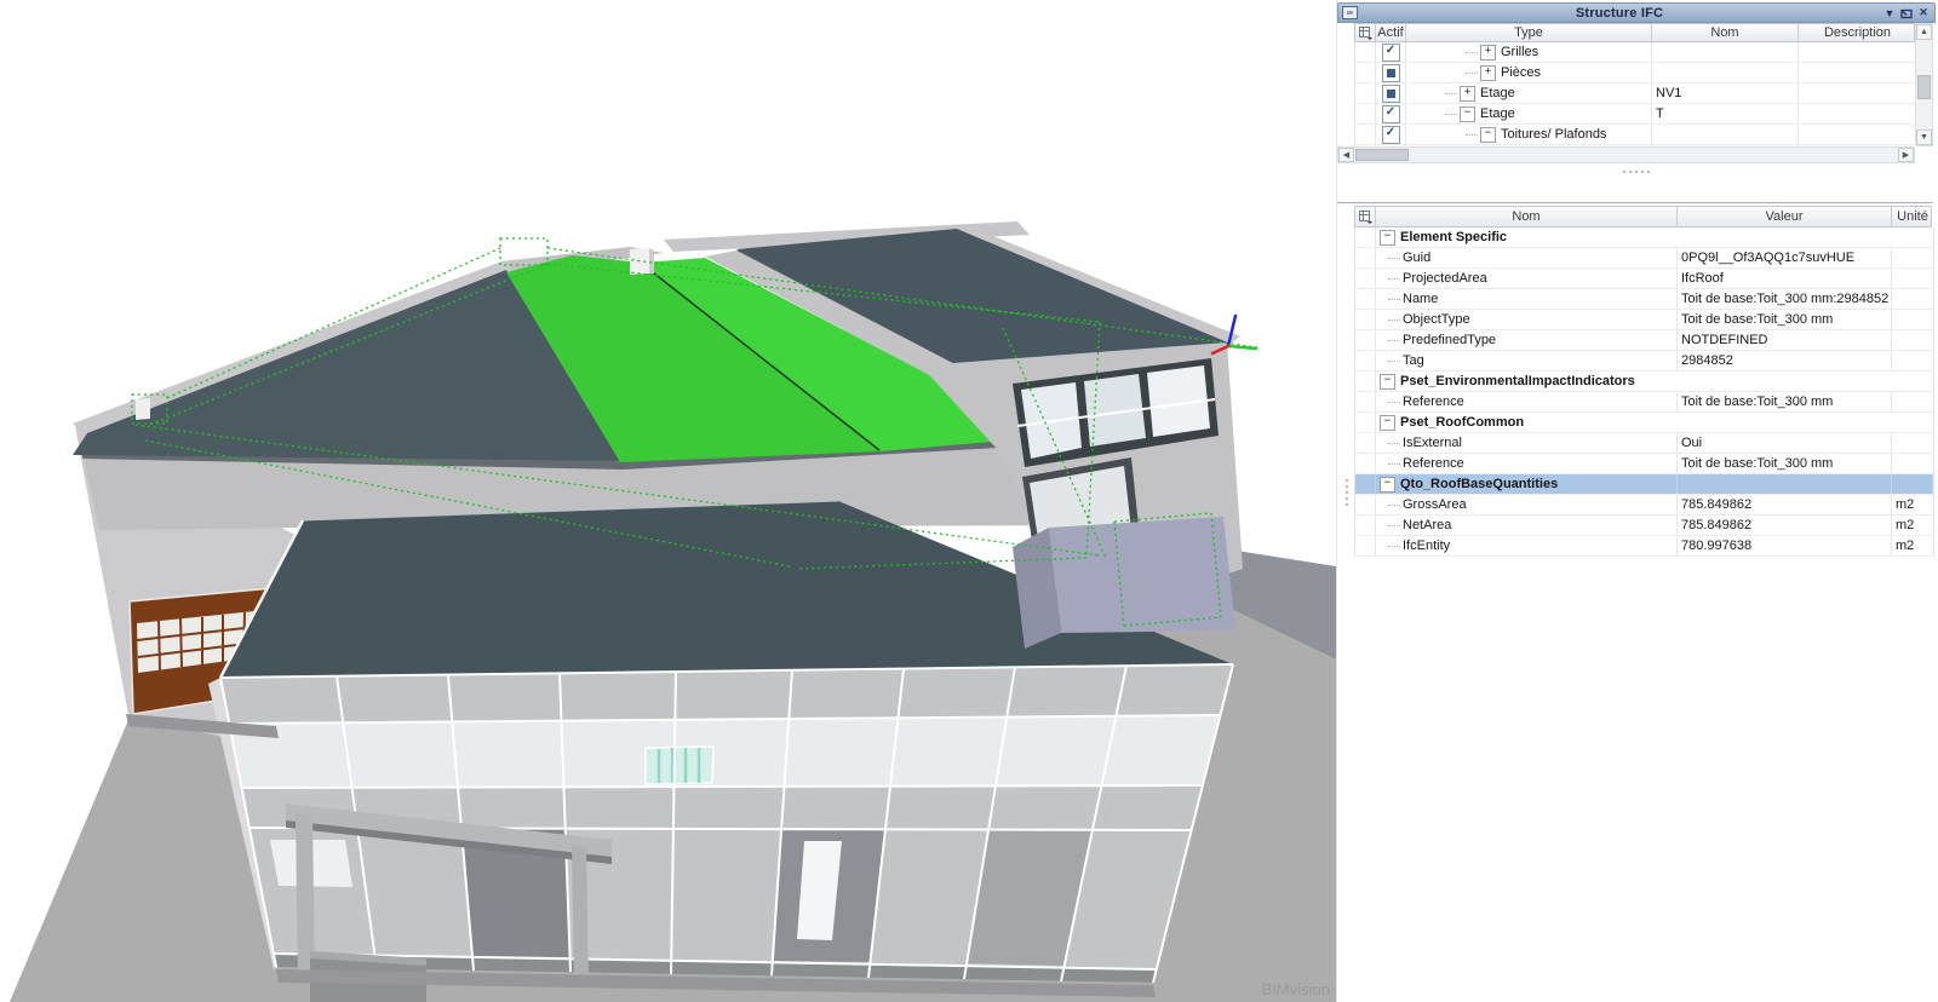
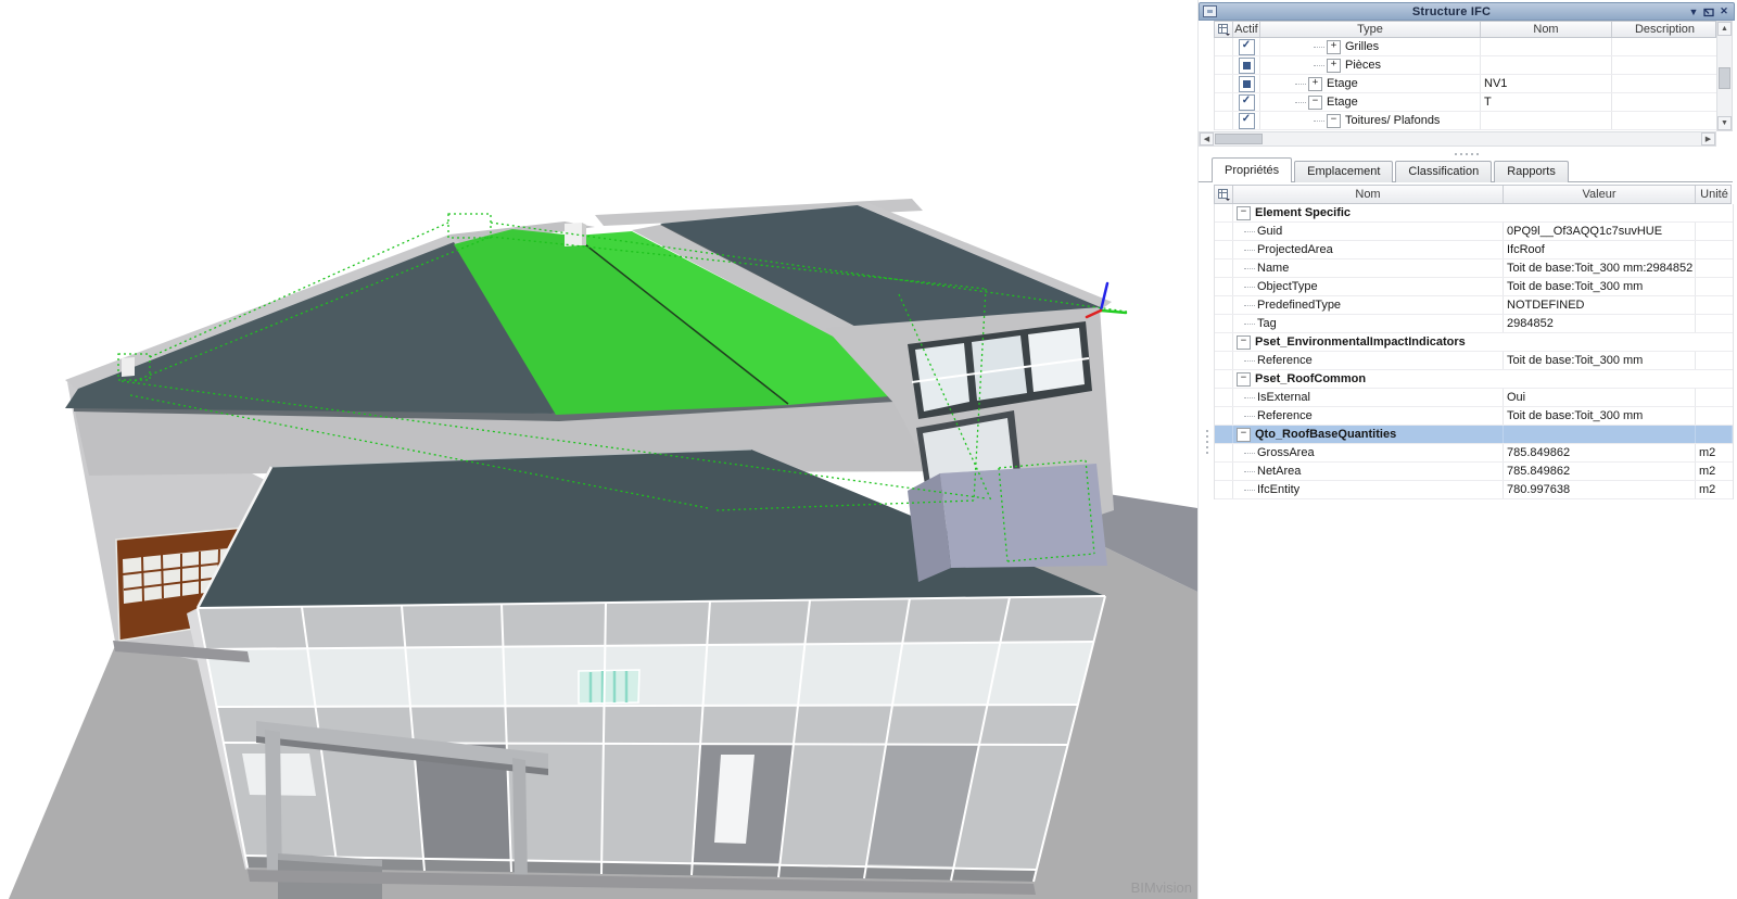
  Structure IFC
  ▼
  ✕
  Actif
  Type
  Nom
  Description
  ✓
  +
  Grilles
  +
  Pièces
  +
  Etage
  NV1
  ✓
  −
  Etage
  T
  ✓
  −
  Toitures/ Plafonds
+ Propriétés
+ Emplacement
+ Classification
+ Rapports
  Nom
  Valeur
  Unité
  −
  Element Specific
  Guid
  0PQ9l__Of3AQQ1c7suvHUE
  ProjectedArea
  IfcRoof
  Name
  Toit de base:Toit_300 mm:2984852
  ObjectType
  Toit de base:Toit_300 mm
  PredefinedType
  NOTDEFINED
  Tag
  2984852
  −
  Pset_EnvironmentalImpactIndicators
  Reference
  Toit de base:Toit_300 mm
  −
  Pset_RoofCommon
  IsExternal
  Oui
  Reference
  Toit de base:Toit_300 mm
  −
  Qto_RoofBaseQuantities
  GrossArea
  785.849862
  m2
  NetArea
  785.849862
  m2
  IfcEntity
  780.997638
  m2
